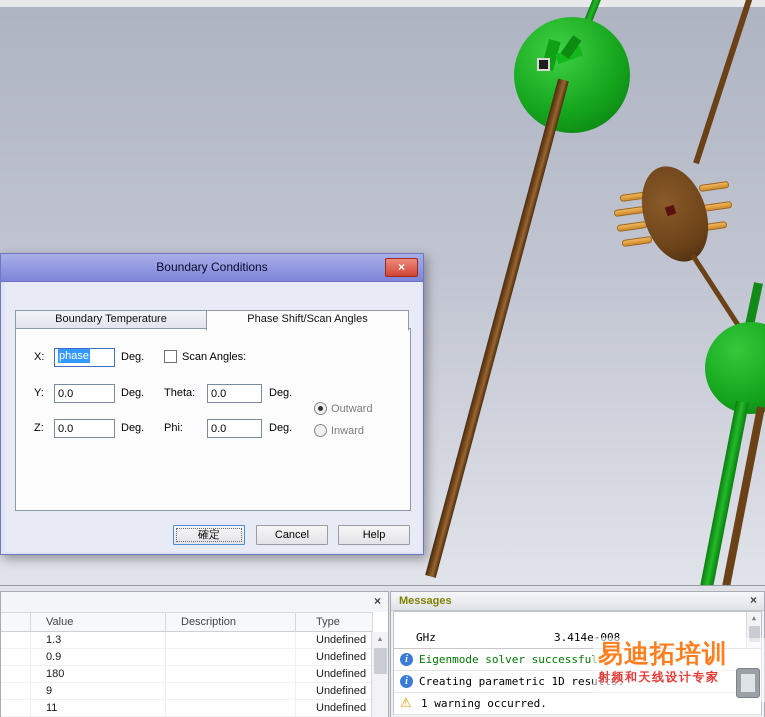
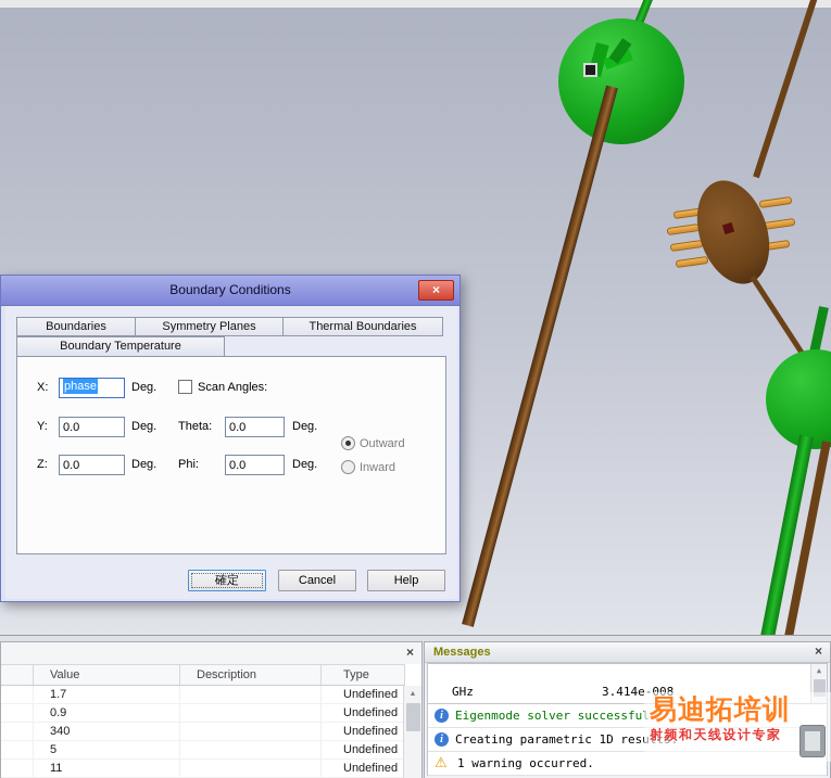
  Boundary Conditions
  ×
+ Boundaries
+ Symmetry Planes
+ Thermal Boundaries
  Boundary Temperature
- Phase Shift/Scan Angles
  X:
  phase
  Deg.
  Scan Angles:
  Y:
  0.0
  Deg.
  Theta:
  0.0
  Deg.
  Outward
  Z:
  0.0
  Deg.
  Phi:
  0.0
  Deg.
  Inward
  確定
  Cancel
  Help
  ×
  Value
  Description
  Type
- 1.3
+ 1.7
  Undefined
  0.9
  Undefined
- 180
+ 340
  Undefined
- 9
+ 5
  Undefined
  11
  Undefined
  Messages
  ×
  GHz
  3.414e-008
  ▲
  i
  Eigenmode solver successful
  i
  Creating parametric 1D results.
  ⚠
  1 warning occurred.
  易迪拓培训
  射频和天线设计专家
